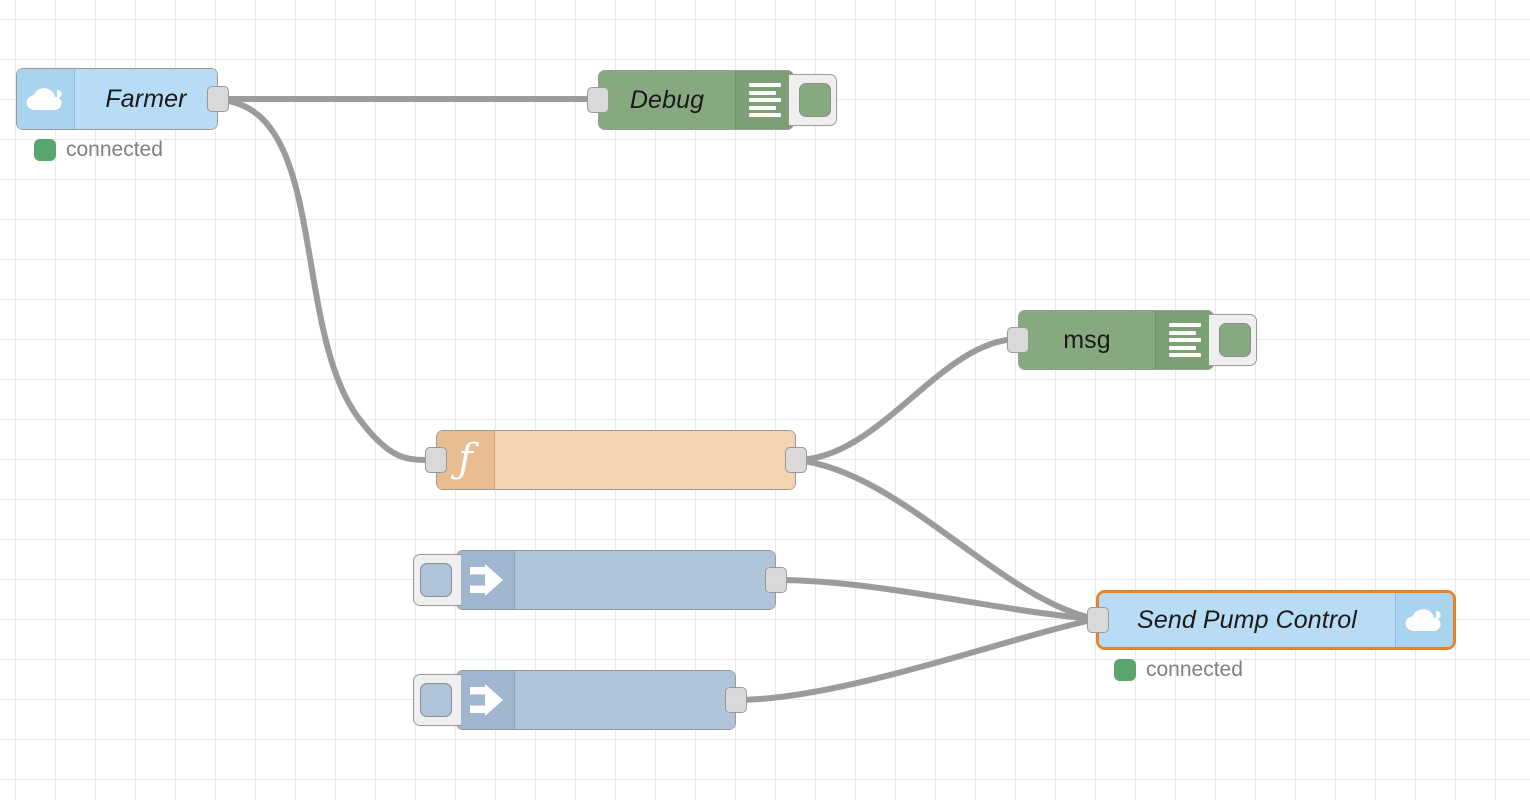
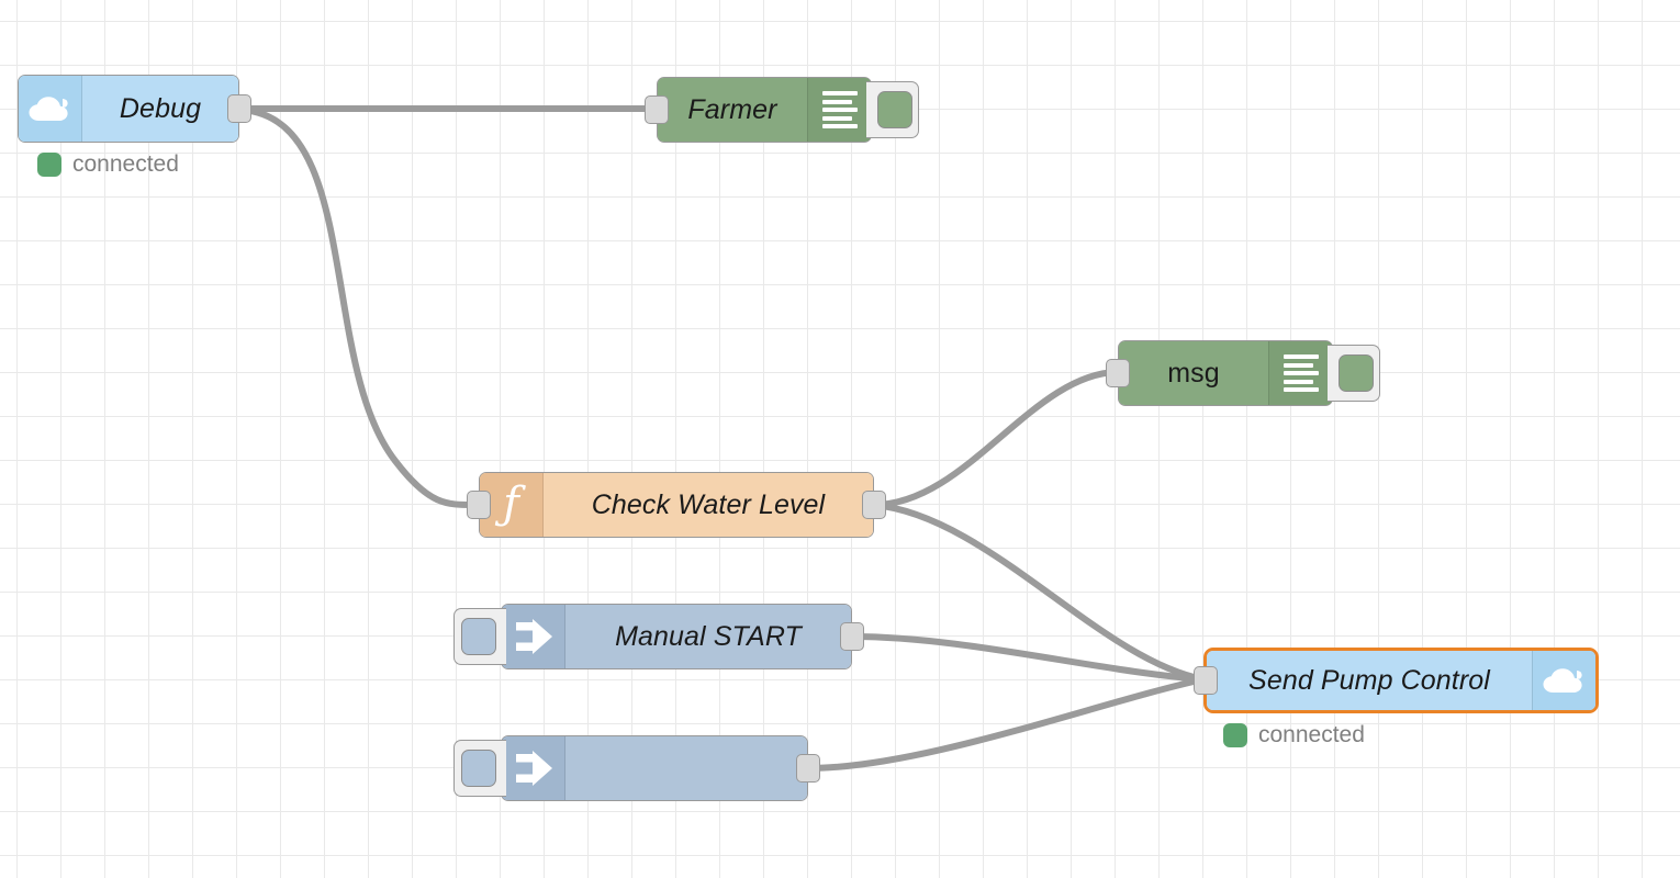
- Farmer
+ Debug
  connected
- Debug
+ Farmer
  msg
  ƒ
+ Check Water Level
+ Manual START
  Send Pump Control
  connected
